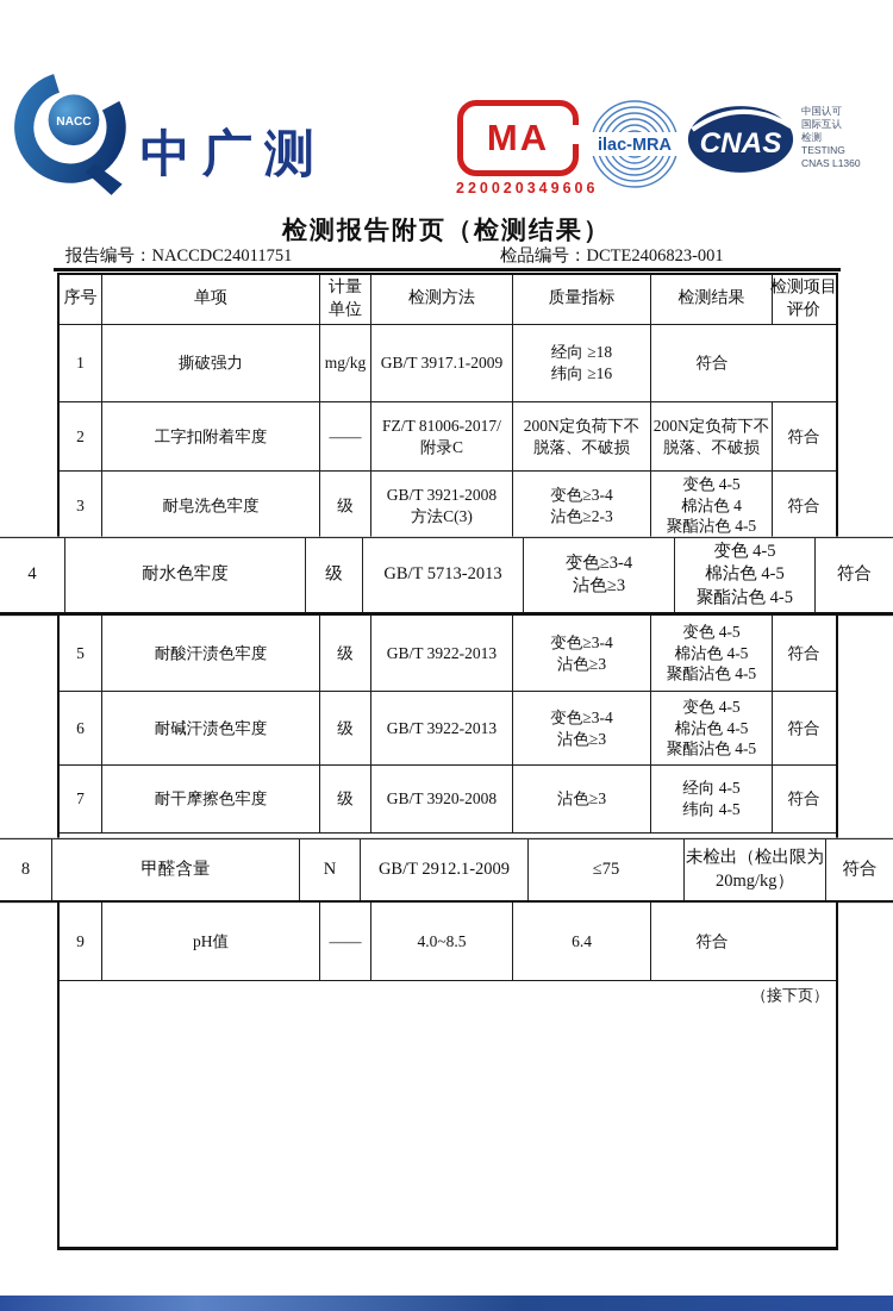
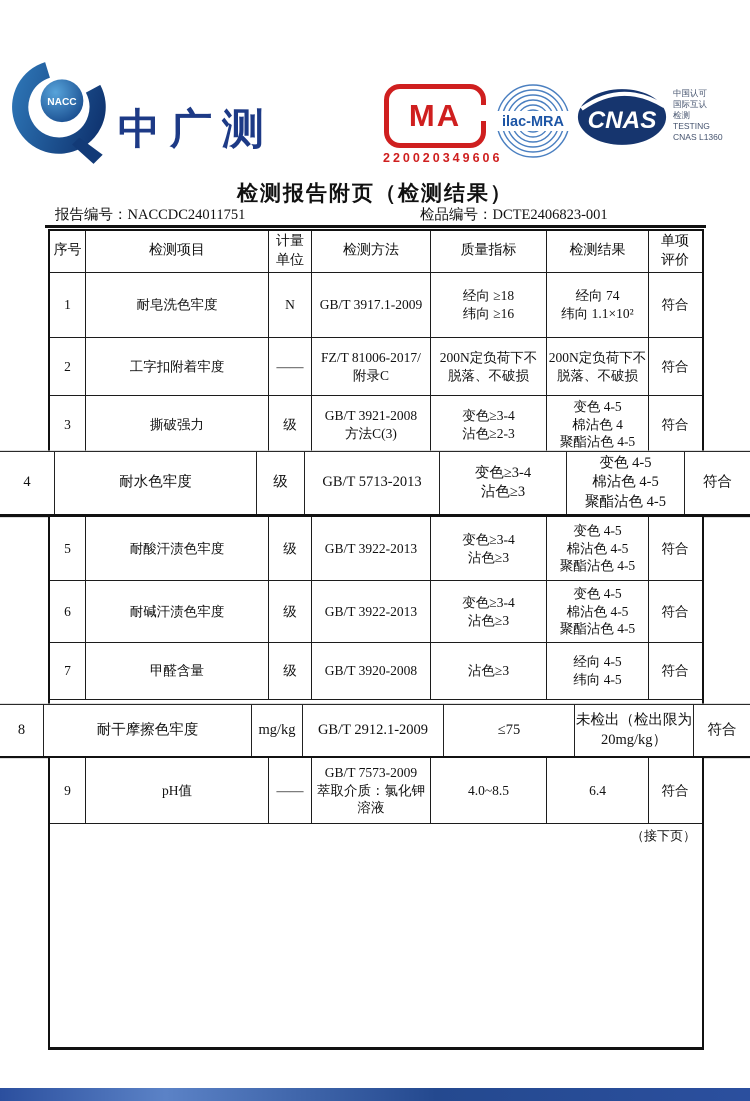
  NACC
  中广测
  MA
  22002034960
  ilac-MRA
  CNAS
  中国认可
  国际互认
  检测
  TESTING
  CNAS L1360
  检测报告附页（检测结果）
  报告编号：NACCDC24011751
  检品编号：DCTE2406823-001
  序号
- 单项
+ 检测项目
  计量
  单位
  检测方法
  质量指标
  检测结果
- 检测项目
+ 单项
  评价
  1
- 撕破强力
+ 耐皂洗色牢度
- mg/kg
+ N
  GB/T 3917.1-2009
  经向 ≥18
  纬向 ≥16
+ 经向 74
+ 纬向 1.1×10²
  符合
  2
  工字扣附着牢度
  ——
  FZ/T 81006-2017/
  附录C
  200N定负荷下不
  脱落、不破损
  200N定负荷下不
  脱落、不破损
  符合
  3
- 耐皂洗色牢度
+ 撕破强力
  级
  GB/T 3921-2008
  方法C(3)
  变色≥3-4
  沾色≥2-3
  变色 4-5
  棉沾色 4
  聚酯沾色 4-5
  符合
  4
  耐水色牢度
  级
  GB/T 5713-2013
  变色≥3-4
  沾色≥3
  变色 4-5
  棉沾色 4-5
  聚酯沾色 4-5
  符合
  5
  耐酸汗渍色牢度
  级
  GB/T 3922-2013
  变色≥3-4
  沾色≥3
  变色 4-5
  棉沾色 4-5
  聚酯沾色 4-5
  符合
  6
  耐碱汗渍色牢度
  级
  GB/T 3922-2013
  变色≥3-4
  沾色≥3
  变色 4-5
  棉沾色 4-5
  聚酯沾色 4-5
  符合
  7
- 耐干摩擦色牢度
+ 甲醛含量
  级
  GB/T 3920-2008
  沾色≥3
  经向 4-5
  纬向 4-5
  符合
  8
- 甲醛含量
+ 耐干摩擦色牢度
- N
+ mg/kg
  GB/T 2912.1-2009
  ≤75
  未检出（检出限为
  20mg/kg）
  符合
  9
  pH值
  ——
+ GB/T 7573-2009
+ 萃取介质：氯化钾
+ 溶液
  4.0~8.5
  6.4
  符合
  （接下页）
